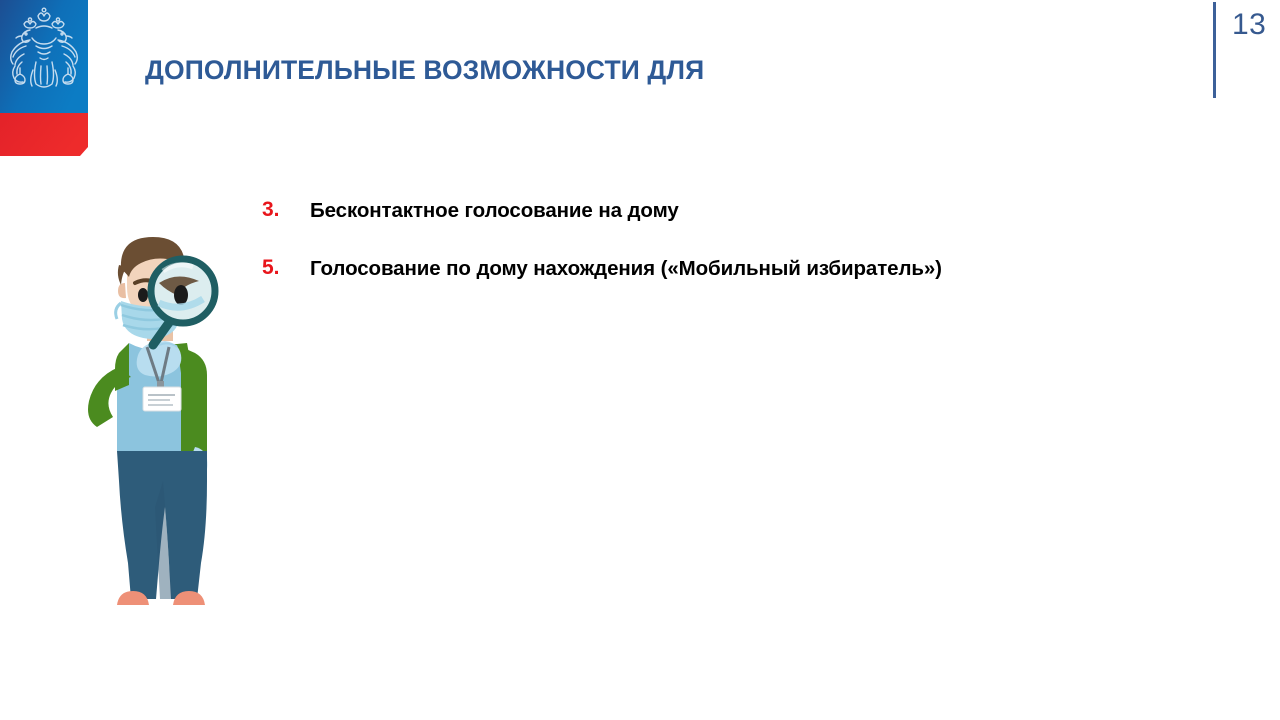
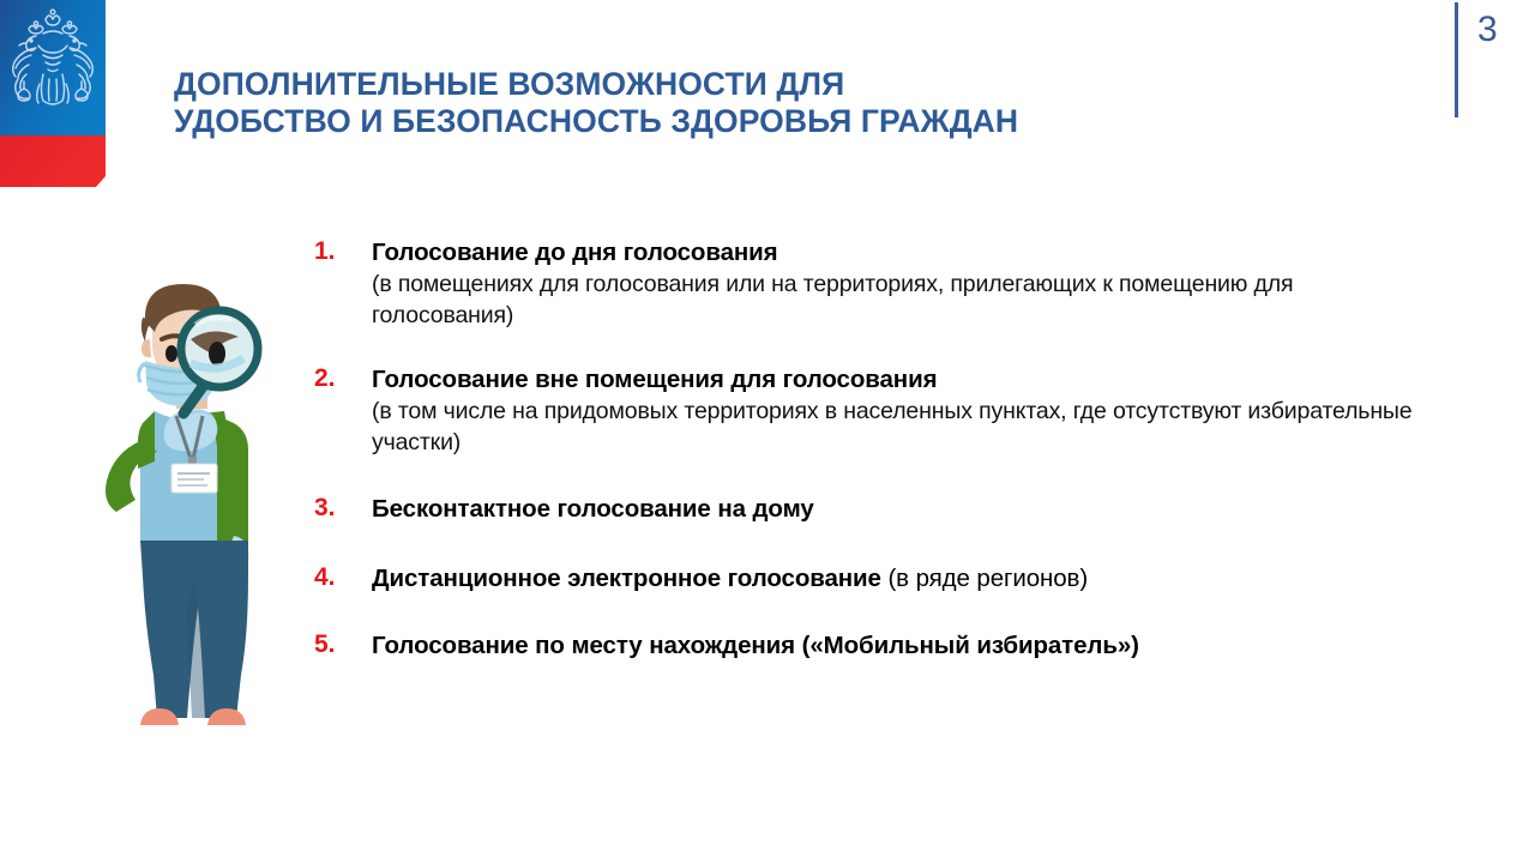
- 13
+ 3
  ДОПОЛНИТЕЛЬНЫЕ ВОЗМОЖНОСТИ ДЛЯ
+ УДОБСТВО И БЕЗОПАСНОСТЬ ЗДОРОВЬЯ ГРАЖДАН
+ 1.
+ Голосование до дня голосования
+ (в помещениях для голосования или на территориях, прилегающих к помещению для голосования)
+ 2.
+ Голосование вне помещения для голосования
+ (в том числе на придомовых территориях в населенных пунктах, где отсутствуют избирательные участки)
  3.
  Бесконтактное голосование на дому
+ 4.
+ Дистанционное электронное голосование (в ряде регионов)
  5.
- Голосование по дому нахождения («Мобильный избиратель»)
+ Голосование по месту нахождения («Мобильный избиратель»)
